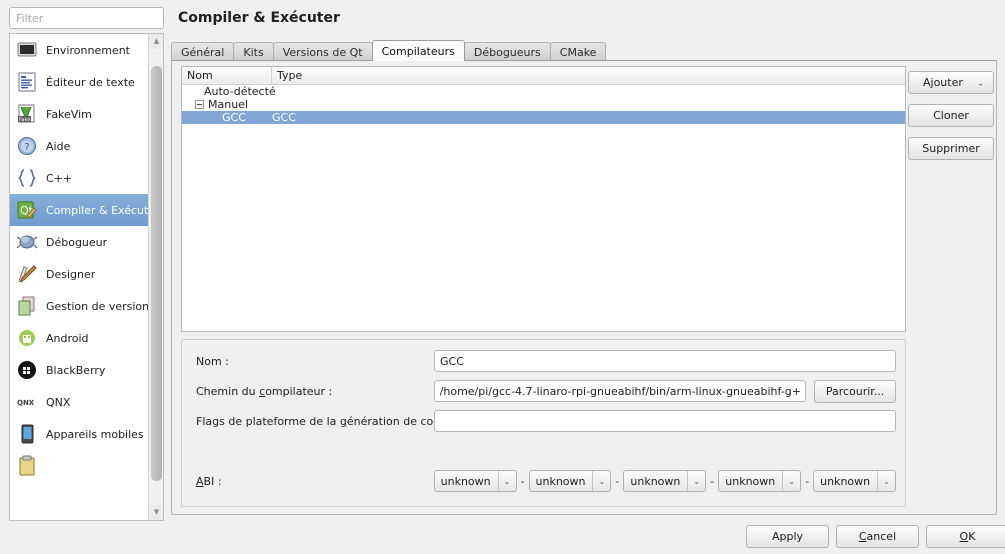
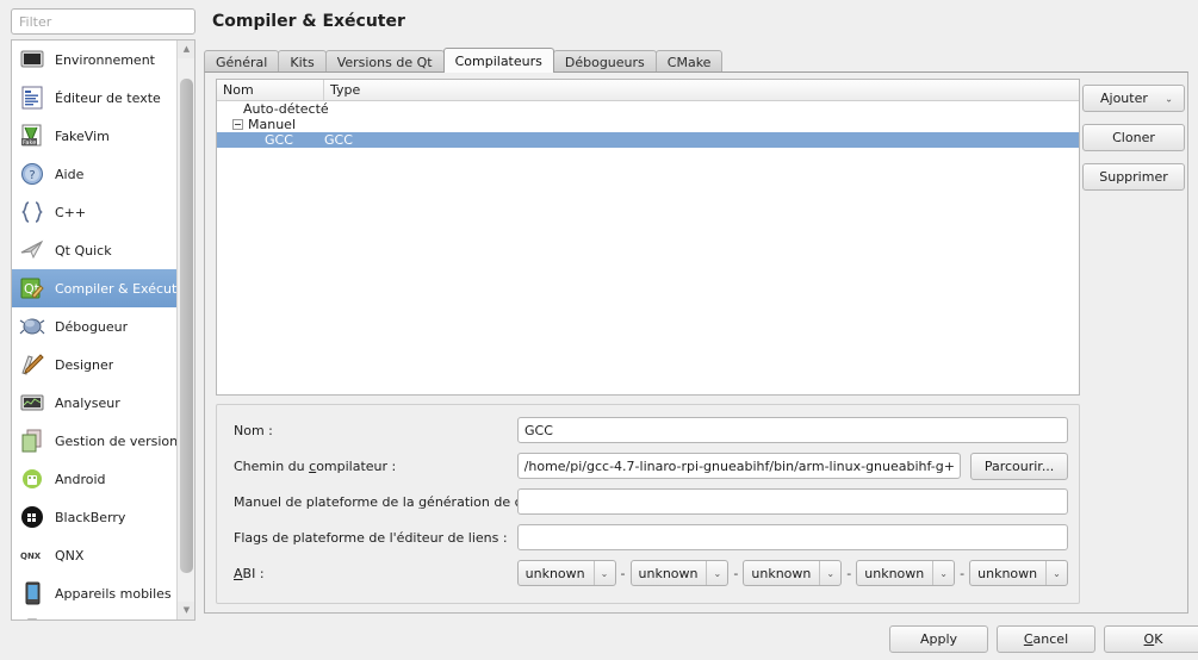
  Filter
  Environnement
  Éditeur de texte
  FakeVim
  ?
  Aide
  C++
+ Qt Quick
  Qt
  Compiler & Exécut
  Débogueur
  Designer
+ Analyseur
  Gestion de version
  Android
  BlackBerry
  QNX
  QNX
  Appareils mobiles
  ▲
  ▼
  Compiler & Exécuter
  Général
  Kits
  Versions de Qt
  Compilateurs
  Débogueurs
  CMake
  Nom
  Type
  Auto-détecté
  Manuel
  GCC
  GCC
  Nom :
  GCC
  Chemin du compilateur :
  /home/pi/gcc-4.7-linaro-rpi-gnueabihf/bin/arm-linux-gnueabihf-g+
  Parcourir...
- Flags de plateforme de la génération de co
+ Manuel de plateforme de la génération de
+ Flags de plateforme de l'éditeur de liens :
  ABI :
  unknown
  ⌄
  -
  unknown
  ⌄
  -
  unknown
  ⌄
  -
  unknown
  ⌄
  -
  unknown
  ⌄
  Ajouter
  ⌄
  Cloner
  Supprimer
  Apply
  C
  ancel
  O
  K
